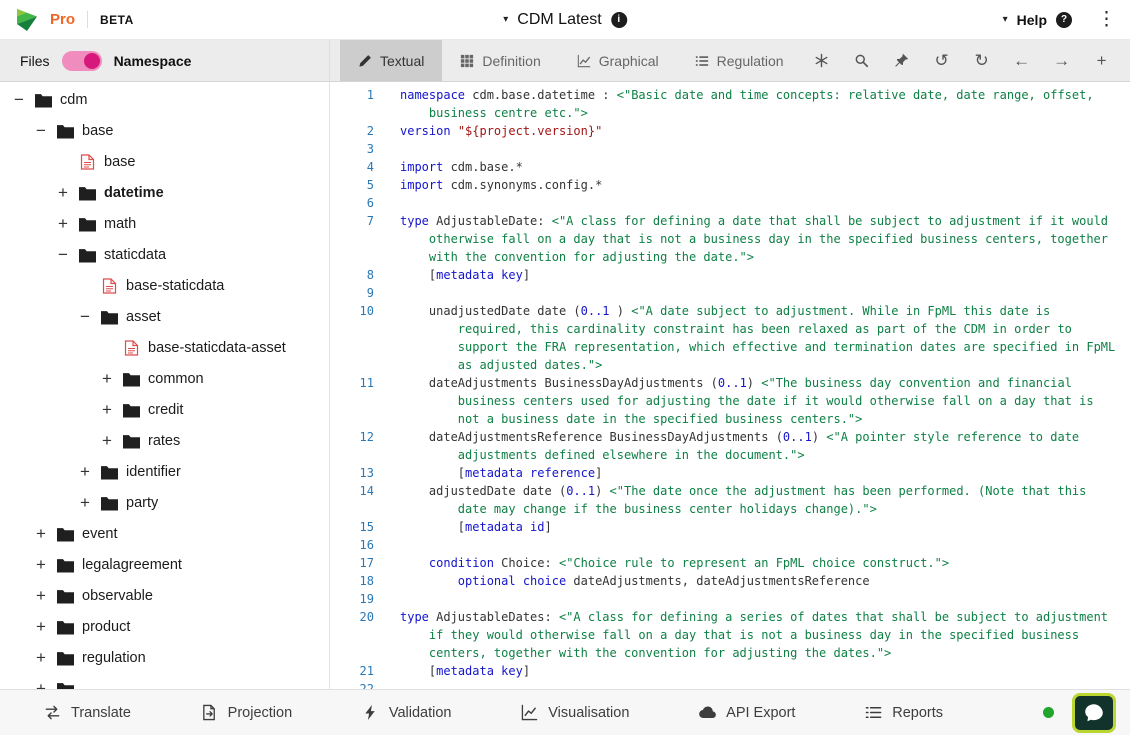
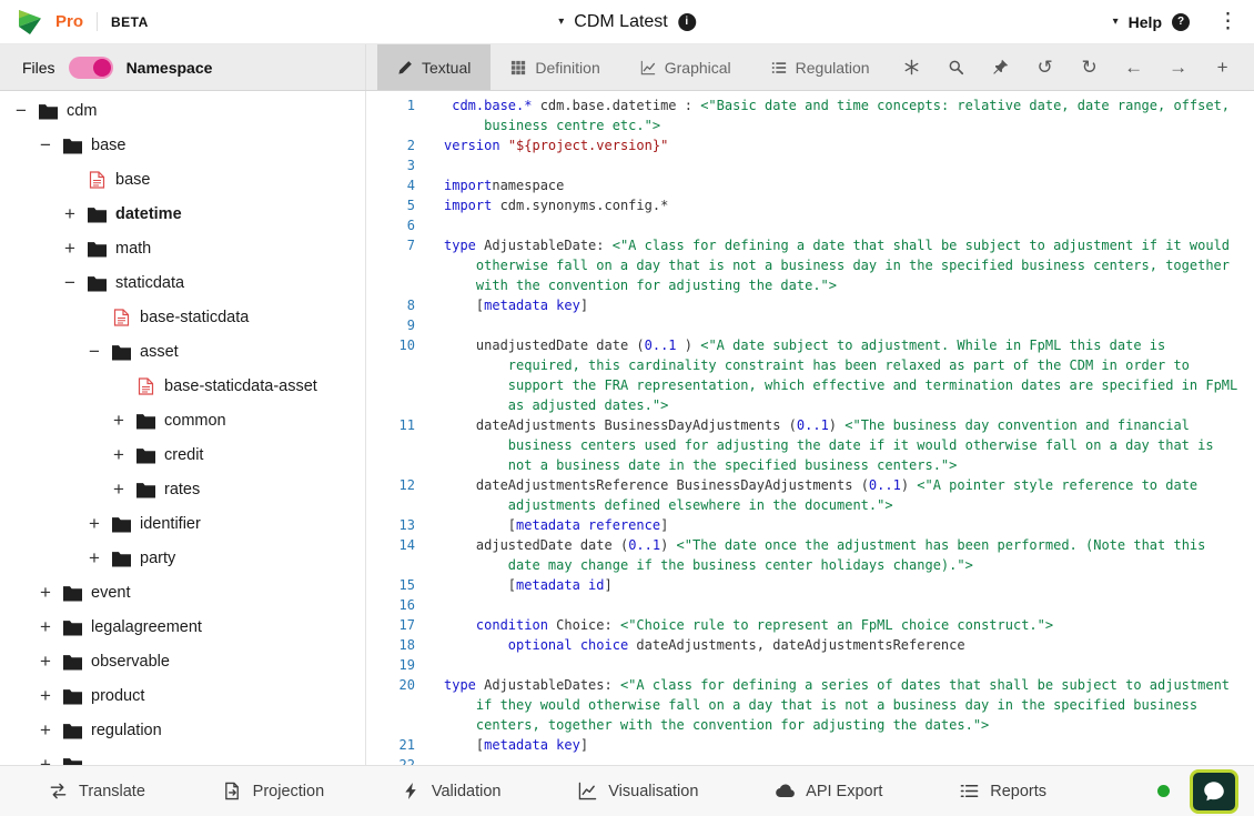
  Pro
  BETA
  ▾
  CDM Latest
  i
  ▾
  Help
  ?
  ⋮
  Files
  Namespace
  Textual
  Definition
  Graphical
  Regulation
  ↺
  ↻
  ←
  →
  +
  −
  cdm
  −
  base
  base
  +
  datetime
  +
  math
  −
  staticdata
  base-staticdata
  −
  asset
  base-staticdata-asset
  +
  common
  +
  credit
  +
  rates
  +
  identifier
  +
  party
  +
  event
  +
  legalagreement
  +
  observable
  +
  product
  +
  regulation
  1
- namespace cdm.base.datetime : <"Basic date and time concepts: relative date, date range, offset, business centre etc.">
+ cdm.base.* cdm.base.datetime : <"Basic date and time concepts: relative date, date range, offset, business centre etc.">
  2
  version "${project.version}"
  3
  4
- import cdm.base.*
+ importnamespace
  5
  import cdm.synonyms.config.*
  6
  7
  type AdjustableDate: <"A class for defining a date that shall be subject to adjustment if it would otherwise fall on a day that is not a business day in the specified business centers, together with the convention for adjusting the date.">
  8
  [metadata key]
  9
  10
  unadjustedDate date (0..1 ) <"A date subject to adjustment. While in FpML this date is required, this cardinality constraint has been relaxed as part of the CDM in order to support the FRA representation, which effective and termination dates are specified in FpML as adjusted dates.">
  11
  dateAdjustments BusinessDayAdjustments (0..1) <"The business day convention and financial business centers used for adjusting the date if it would otherwise fall on a day that is not a business date in the specified business centers.">
  12
  dateAdjustmentsReference BusinessDayAdjustments (0..1) <"A pointer style reference to date adjustments defined elsewhere in the document.">
  13
  [metadata reference]
  14
  adjustedDate date (0..1) <"The date once the adjustment has been performed. (Note that this date may change if the business center holidays change).">
  15
  [metadata id]
  16
  17
  condition Choice: <"Choice rule to represent an FpML choice construct.">
  18
  optional choice dateAdjustments, dateAdjustmentsReference
  19
  20
  type AdjustableDates: <"A class for defining a series of dates that shall be subject to adjustment if they would otherwise fall on a day that is not a business day in the specified business centers, together with the convention for adjusting the dates.">
  21
  [metadata key]
  Translate
  Projection
  Validation
  Visualisation
  API Export
  Reports
